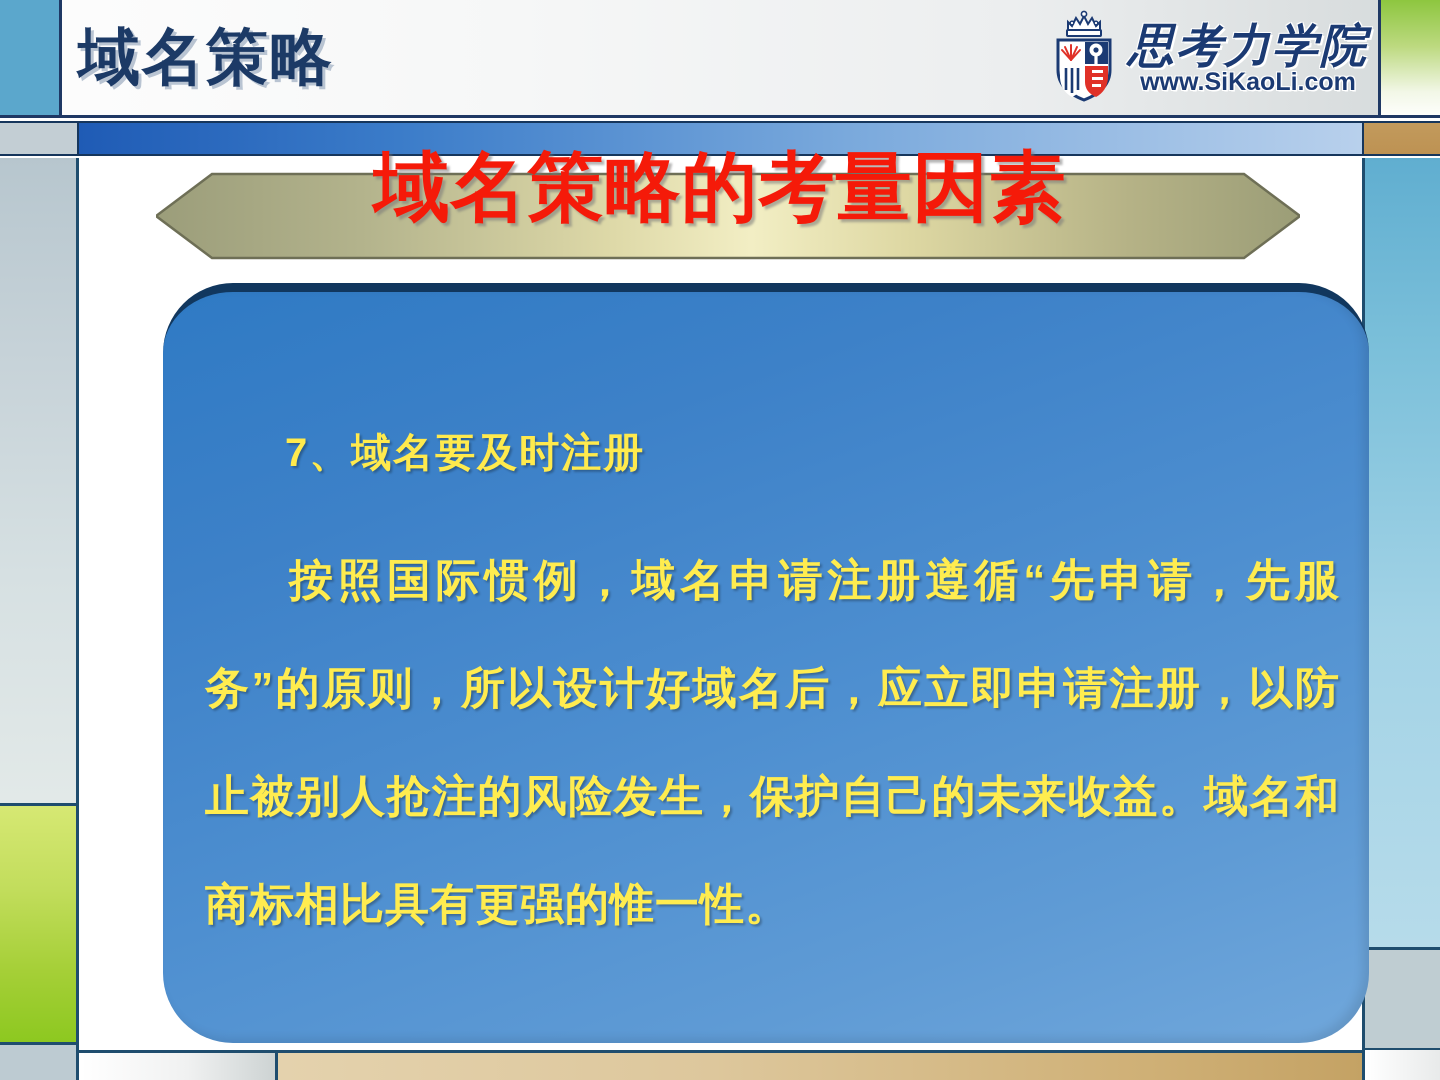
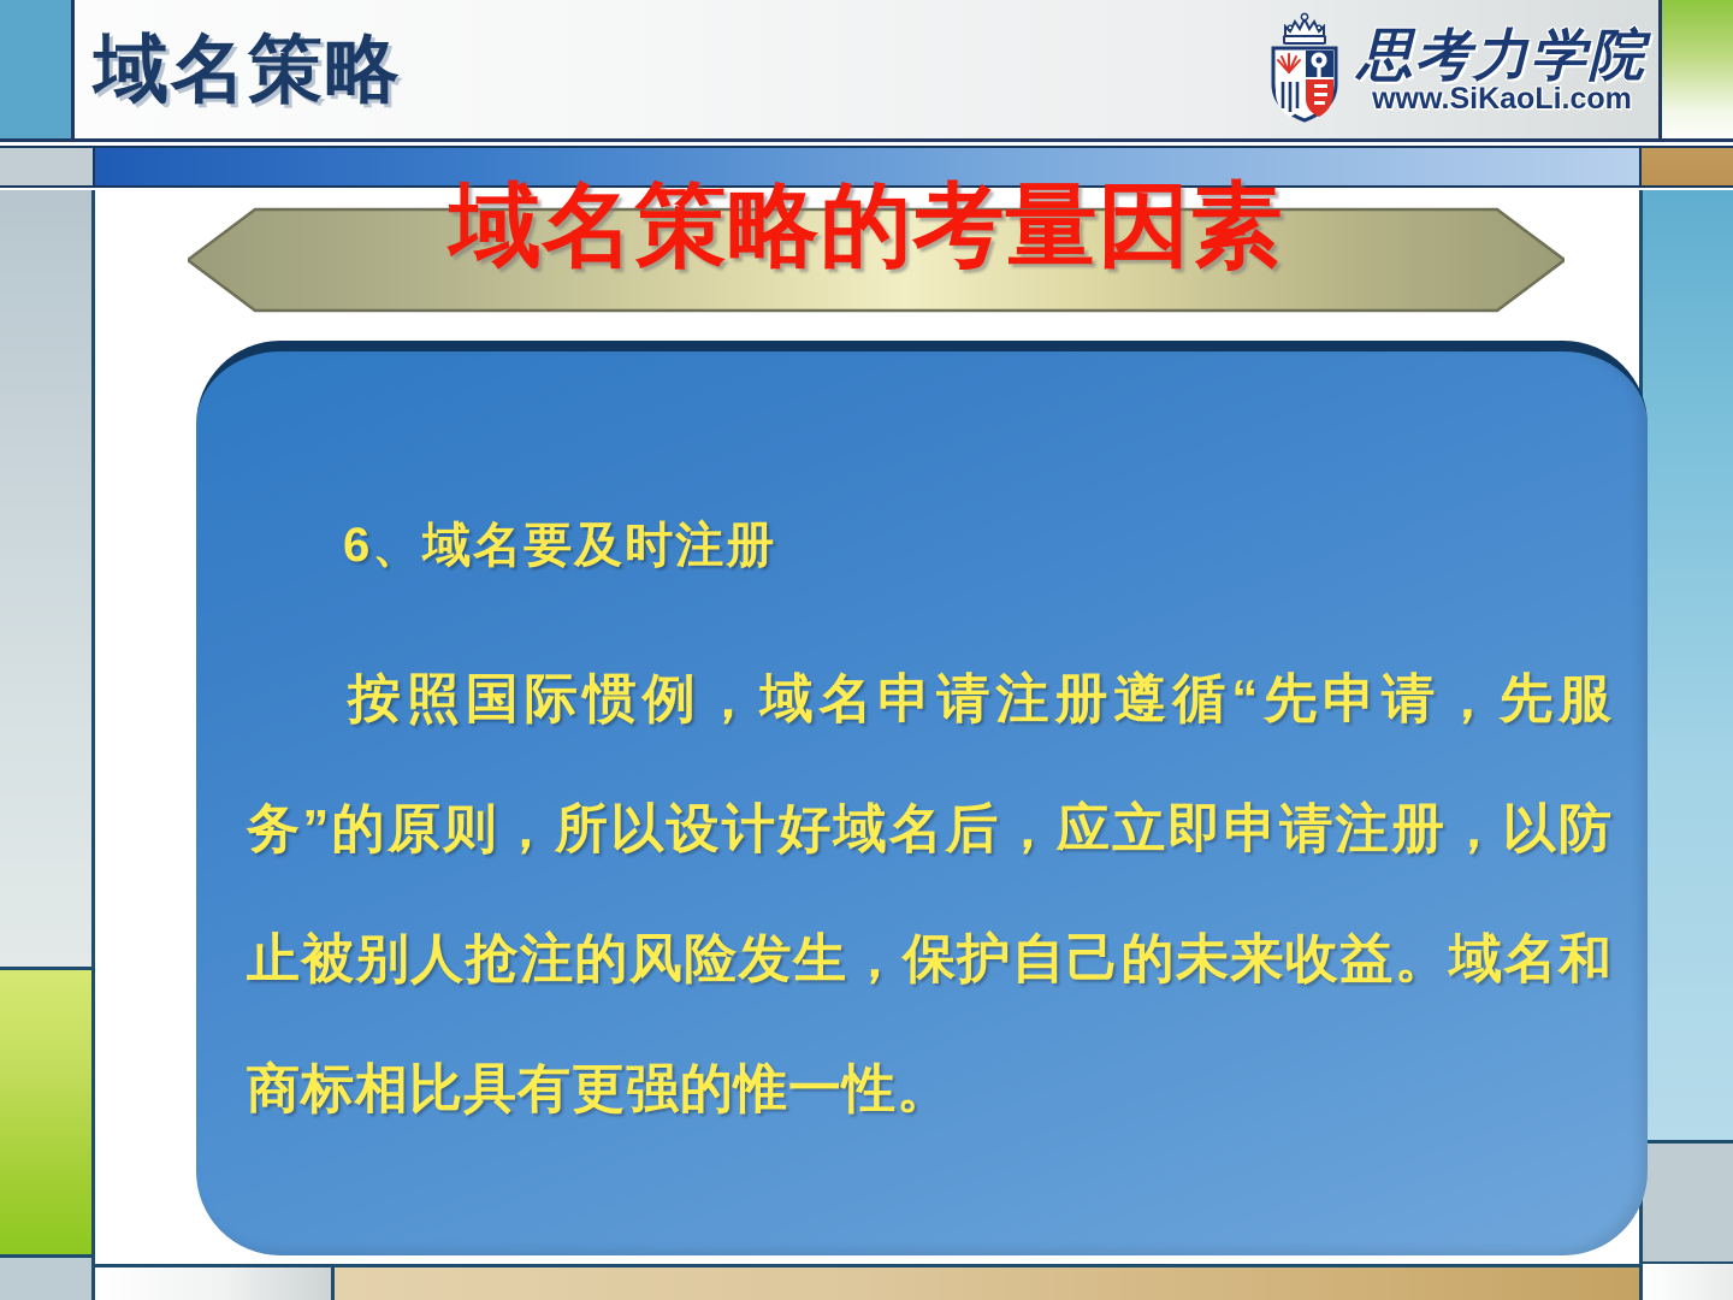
  域名策略
  思考力学院
  www.SiKaoLi.com
  域名策略的考量因素
- 7、域名要及时注册
+ 6、域名要及时注册
  按照国际惯例，域名申请注册遵循“先申请，先服务”的原则，所以设计好域名后，应立即申请注册，以防止被别人抢注的风险发生，保护自己的未来收益。域名和商标相比具有更强的惟一性。
